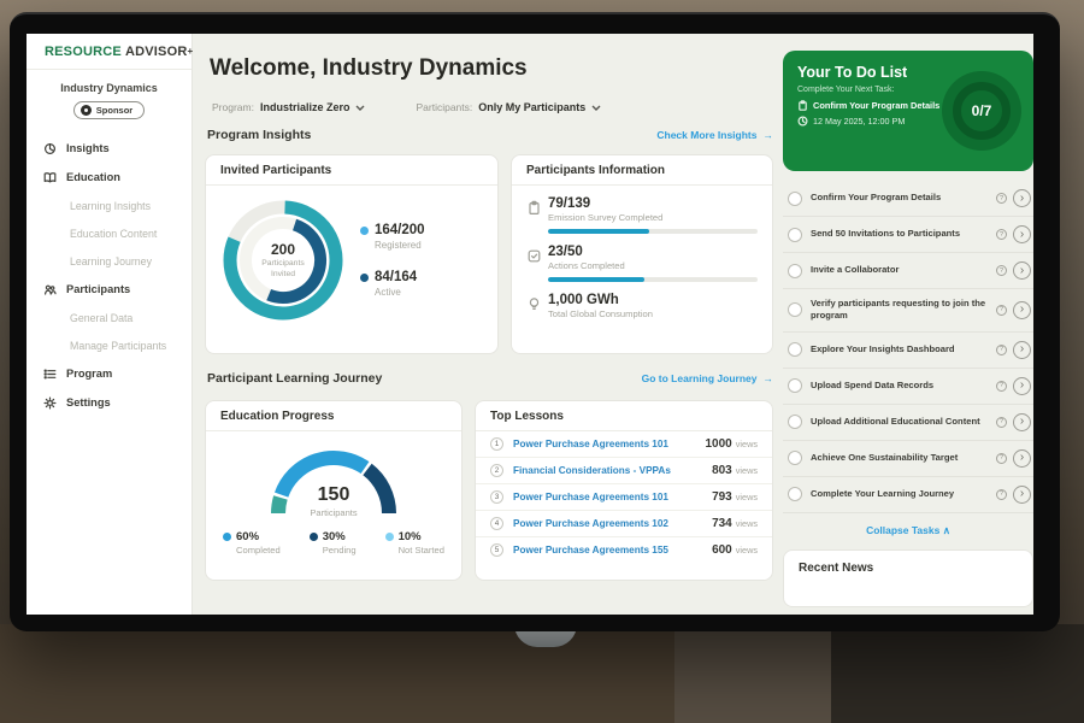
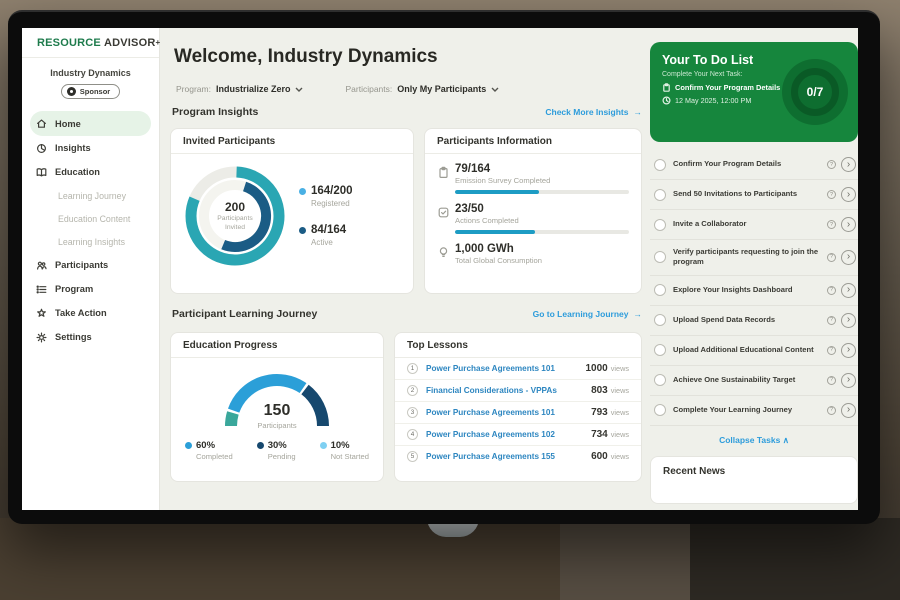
  RESOURCE
  ADVISOR
  +
  Industry Dynamics
  Sponsor
+ Home
  Insights
  Education
- Learning Insights
+ Learning Journey
  Education Content
- Learning Journey
+ Learning Insights
  Participants
- General Data
- Manage Participants
  Program
+ Take Action
  Settings
  Welcome, Industry Dynamics
  Program:
  Industrialize Zero
  Participants:
  Only My Participants
  Program Insights
  Check More Insights
  →
  Invited Participants
  200
  164/200
  Registered
  84/164
  Active
  Participants Information
- 79/139
+ 79/164
  Emission Survey Completed
  23/50
  Actions Completed
  1,000 GWh
  Total Global Consumption
  Participant Learning Journey
  Go to Learning Journey
  →
  Education Progress
  150
  Participants
  60%
  Completed
  30%
  Pending
  10%
  Not Started
  Top Lessons
  Power Purchase Agreements 101
  1000
  views
  Financial Considerations - VPPAs
  803
  views
  Power Purchase Agreements 101
  793
  views
  Power Purchase Agreements 102
  734
  views
  Power Purchase Agreements 155
  600
  views
  Your To Do List
  Confirm Your Program Details
  12 May 2025, 12:00 PM
  0/7
  Confirm Your Program Details
  ›
  Send 50 Invitations to Participants
  ›
  Invite a Collaborator
  ›
  Verify participants requesting to join the program
  ›
  Explore Your Insights Dashboard
  ›
  Upload Spend Data Records
  ›
  Upload Additional Educational Content
  ›
  Achieve One Sustainability Target
  ›
  Complete Your Learning Journey
  ›
  Collapse Tasks ∧
  Recent News
